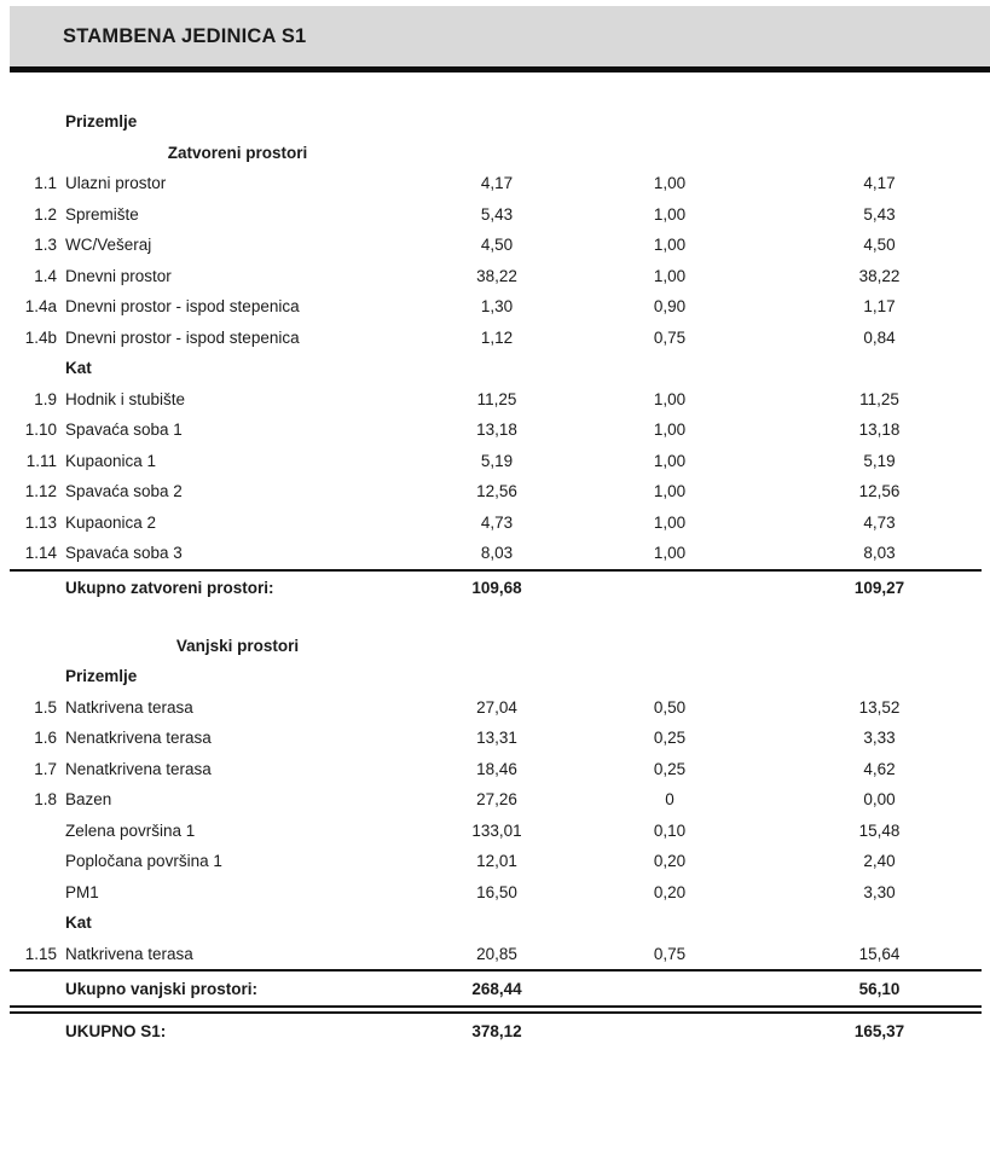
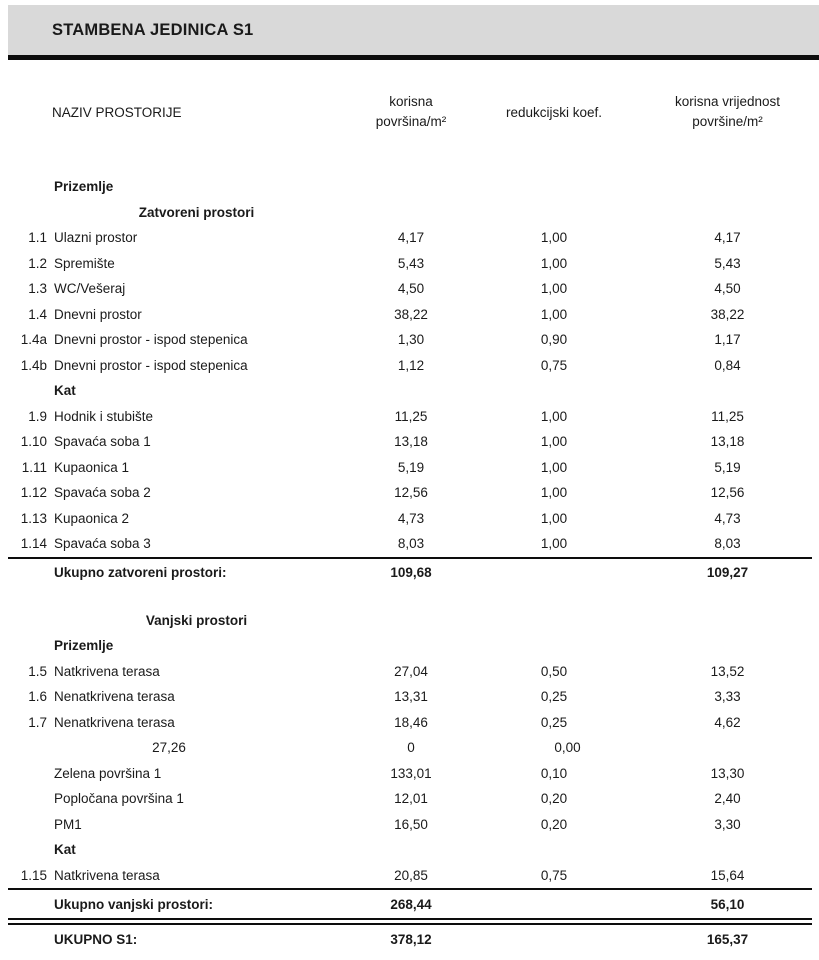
  STAMBENA JEDINICA S1
+ NAZIV PROSTORIJE
+ korisna
+ površina/m²
+ redukcijski koef.
+ korisna vrijednost
+ površine/m²
  Prizemlje
  Zatvoreni prostori
  1.1
  Ulazni prostor
  4,17
  1,00
  4,17
  1.2
  Spremište
  5,43
  1,00
  5,43
  1.3
  WC/Vešeraj
  4,50
  1,00
  4,50
  1.4
  Dnevni prostor
  38,22
  1,00
  38,22
  1.4a
  Dnevni prostor - ispod stepenica
  1,30
  0,90
  1,17
  1.4b
  Dnevni prostor - ispod stepenica
  1,12
  0,75
  0,84
  Kat
  1.9
  Hodnik i stubište
  11,25
  1,00
  11,25
  1.10
  Spavaća soba 1
  13,18
  1,00
  13,18
  1.11
  Kupaonica 1
  5,19
  1,00
  5,19
  1.12
  Spavaća soba 2
  12,56
  1,00
  12,56
  1.13
  Kupaonica 2
  4,73
  1,00
  4,73
  1.14
  Spavaća soba 3
  8,03
  1,00
  8,03
  Ukupno zatvoreni prostori:
  109,68
  109,27
  Vanjski prostori
  Prizemlje
  1.5
  Natkrivena terasa
  27,04
  0,50
  13,52
  1.6
  Nenatkrivena terasa
  13,31
  0,25
  3,33
  1.7
  Nenatkrivena terasa
  18,46
  0,25
  4,62
- 1.8
- Bazen
  27,26
  0
  0,00
  Zelena površina 1
  133,01
  0,10
- 15,48
+ 13,30
  Popločana površina 1
  12,01
  0,20
  2,40
  PM1
  16,50
  0,20
  3,30
  Kat
  1.15
  Natkrivena terasa
  20,85
  0,75
  15,64
  Ukupno vanjski prostori:
  268,44
  56,10
  UKUPNO S1:
  378,12
  165,37
